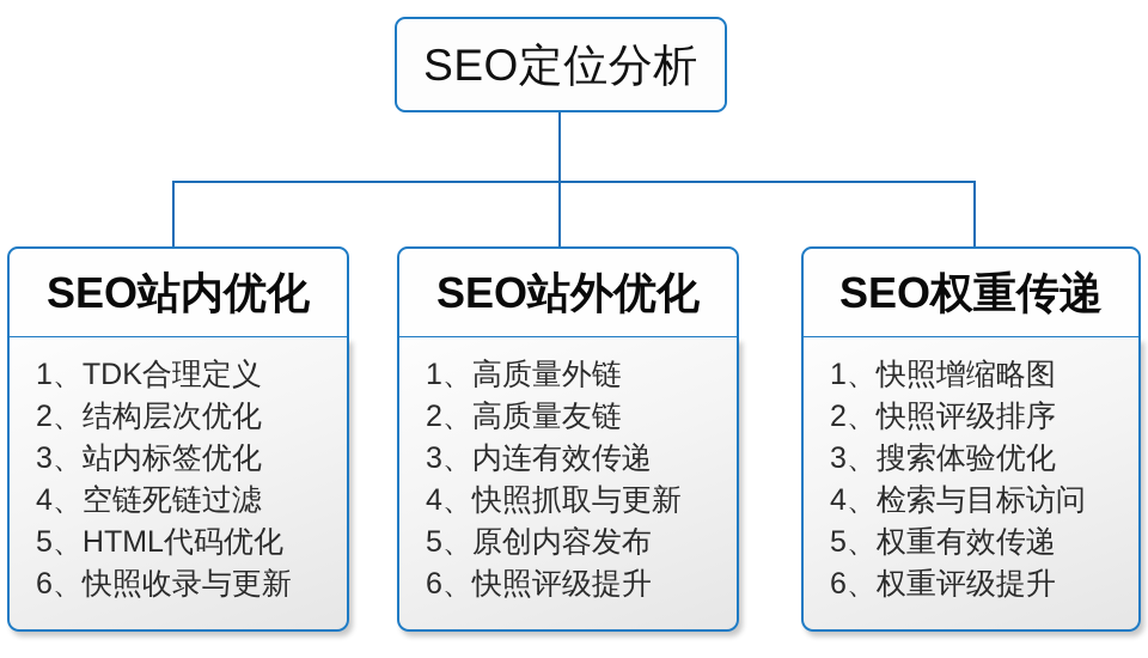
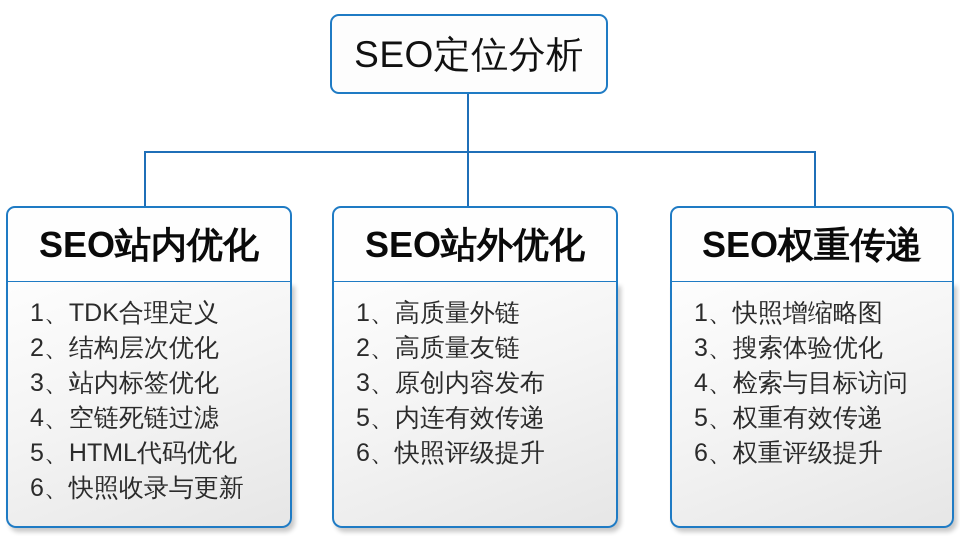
  SEO定位分析
  SEO站内优化
  1、TDK合理定义
  2、结构层次优化
  3、站内标签优化
  4、空链死链过滤
  5、HTML代码优化
  6、快照收录与更新
  SEO站外优化
  1、高质量外链
  2、高质量友链
- 3、内连有效传递
+ 3、原创内容发布
- 4、快照抓取与更新
- 5、原创内容发布
+ 5、内连有效传递
  6、快照评级提升
  SEO权重传递
  1、快照增缩略图
- 2、快照评级排序
  3、搜索体验优化
  4、检索与目标访问
  5、权重有效传递
  6、权重评级提升
